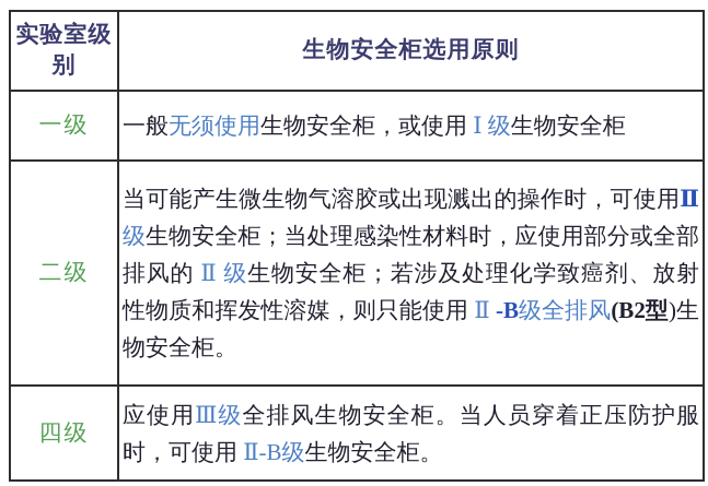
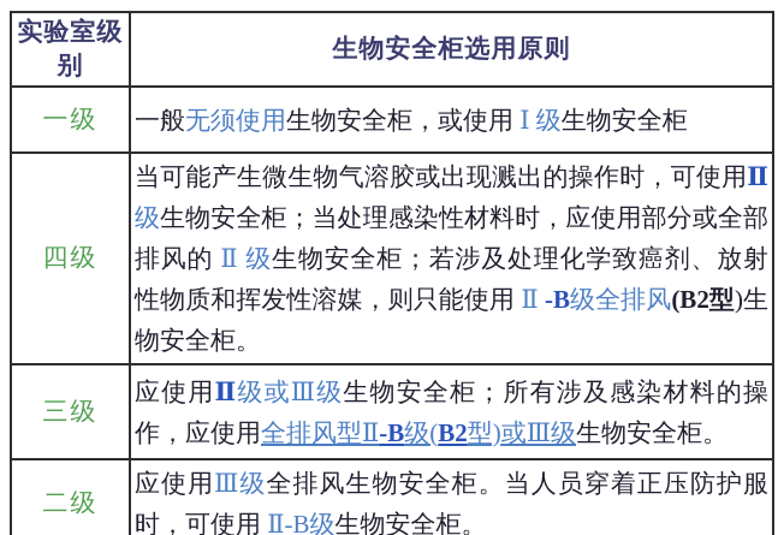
  实验室级别	生物安全柜选用原则
  一级	一般无须使用生物安全柜，或使用 Ⅰ 级生物安全柜
- 二级	当可能产生微生物气溶胶或出现溅出的操作时，可使用Ⅱ级生物安全柜；当处理感染性材料时，应使用部分或全部排风的 Ⅱ 级生物安全柜；若涉及处理化学致癌剂、放射性物质和挥发性溶媒，则只能使用 Ⅱ -B级全排风(B2型)生物安全柜。
+ 四级	当可能产生微生物气溶胶或出现溅出的操作时，可使用Ⅱ级生物安全柜；当处理感染性材料时，应使用部分或全部排风的 Ⅱ 级生物安全柜；若涉及处理化学致癌剂、放射性物质和挥发性溶媒，则只能使用 Ⅱ -B级全排风(B2型)生物安全柜。
+ 三级	应使用Ⅱ级或Ⅲ级生物安全柜；所有涉及感染材料的操作，应使用全排风型Ⅱ-B级(B2型)或Ⅲ级生物安全柜。
- 四级	应使用Ⅲ级全排风生物安全柜。当人员穿着正压防护服时，可使用 Ⅱ-B级生物安全柜。
+ 二级	应使用Ⅲ级全排风生物安全柜。当人员穿着正压防护服时，可使用 Ⅱ-B级生物安全柜。
